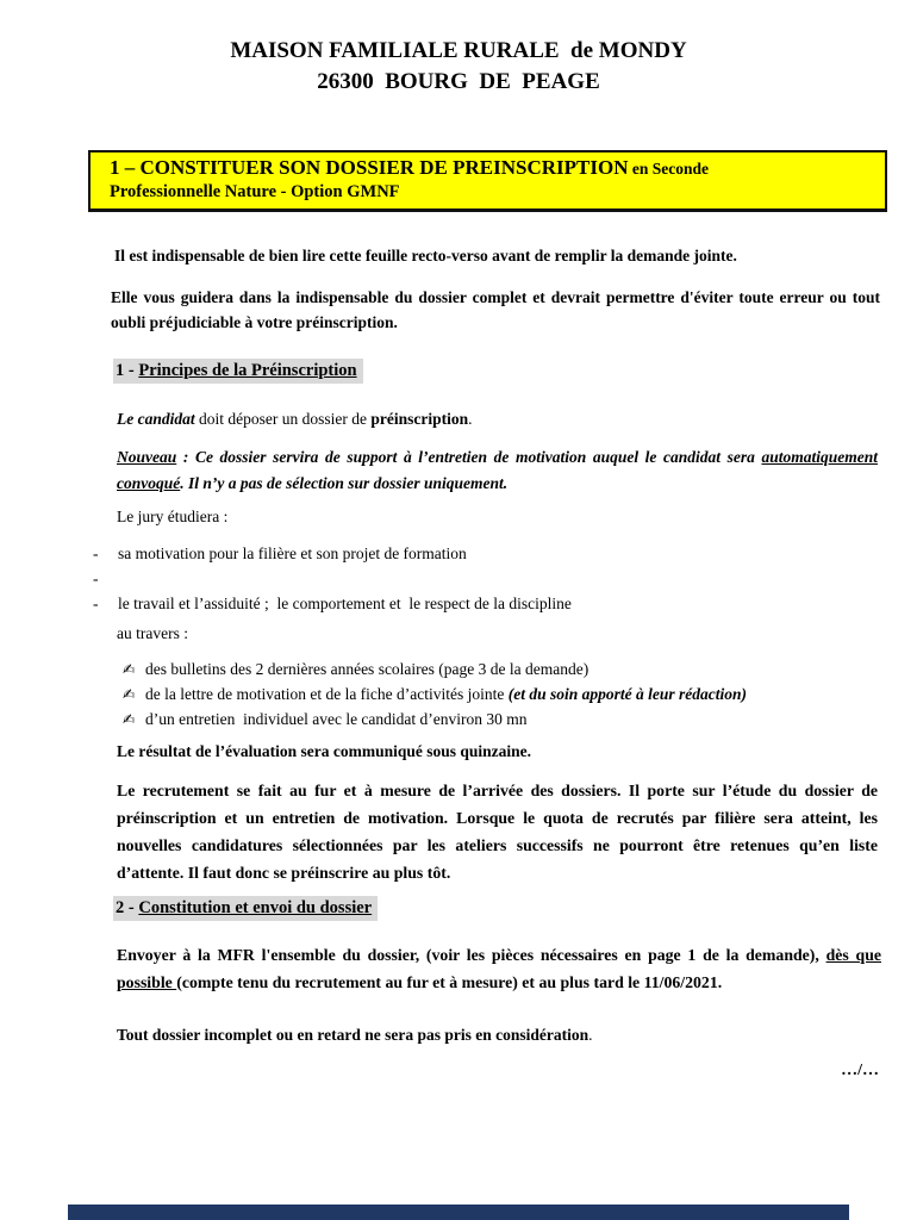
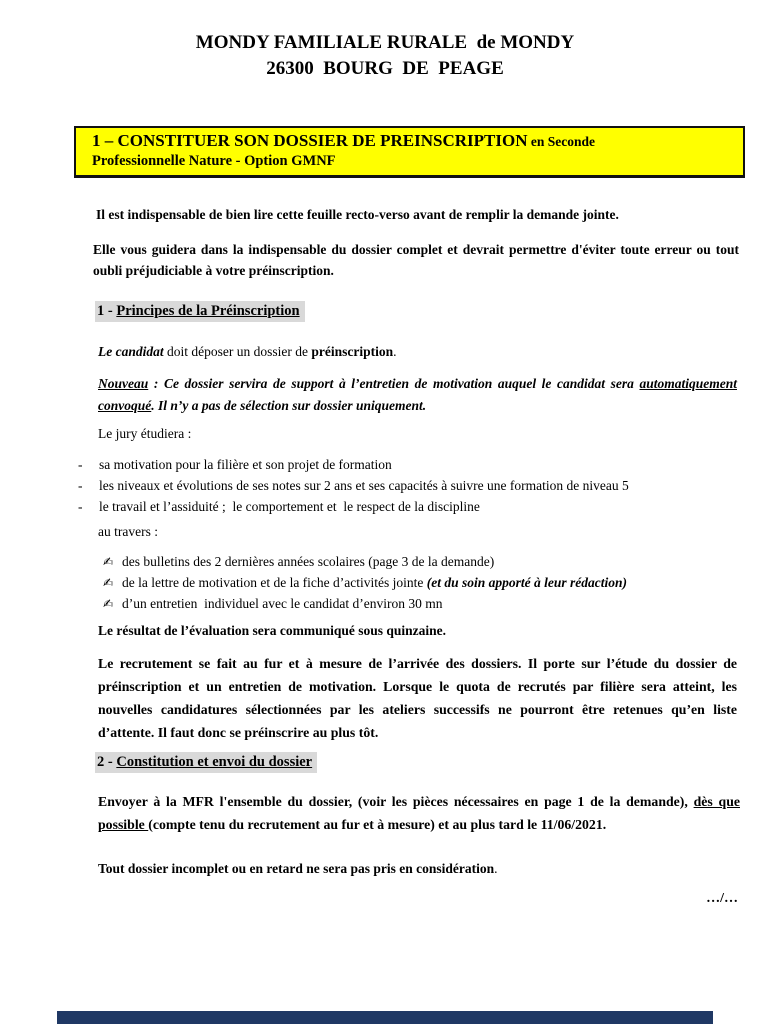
- MAISON FAMILIALE RURALE de MONDY
+ MONDY FAMILIALE RURALE de MONDY
  26300 BOURG DE PEAGE
  1 – CONSTITUER SON DOSSIER DE PREINSCRIPTION en Seconde
  Professionnelle Nature - Option GMNF
  Il est indispensable de bien lire cette feuille recto-verso avant de remplir la demande jointe.
  Elle vous guidera dans la indispensable du dossier complet et devrait permettre d'éviter toute erreur ou tout oubli préjudiciable à votre préinscription.
  1 - Principes de la Préinscription
  Le candidat doit déposer un dossier de préinscription.
  Nouveau : Ce dossier servira de support à l’entretien de motivation auquel le candidat sera automatiquement convoqué. Il n’y a pas de sélection sur dossier uniquement.
  Le jury étudiera :
  -
  sa motivation pour la filière et son projet de formation
  -
+ les niveaux et évolutions de ses notes sur 2 ans et ses capacités à suivre une formation de niveau 5
  -
  le travail et l’assiduité ; le comportement et le respect de la discipline
  au travers :
  ✍
  des bulletins des 2 dernières années scolaires (page 3 de la demande)
  ✍
  de la lettre de motivation et de la fiche d’activités jointe (et du soin apporté à leur rédaction)
  ✍
  d’un entretien individuel avec le candidat d’environ 30 mn
  Le résultat de l’évaluation sera communiqué sous quinzaine.
  Le recrutement se fait au fur et à mesure de l’arrivée des dossiers. Il porte sur l’étude du dossier de préinscription et un entretien de motivation. Lorsque le quota de recrutés par filière sera atteint, les nouvelles candidatures sélectionnées par les ateliers successifs ne pourront être retenues qu’en liste d’attente. Il faut donc se préinscrire au plus tôt.
  2 - Constitution et envoi du dossier
  Envoyer à la MFR l'ensemble du dossier, (voir les pièces nécessaires en page 1 de la demande), dès que possible (compte tenu du recrutement au fur et à mesure) et au plus tard le 11/06/2021.
  Tout dossier incomplet ou en retard ne sera pas pris en considération.
  …/…
